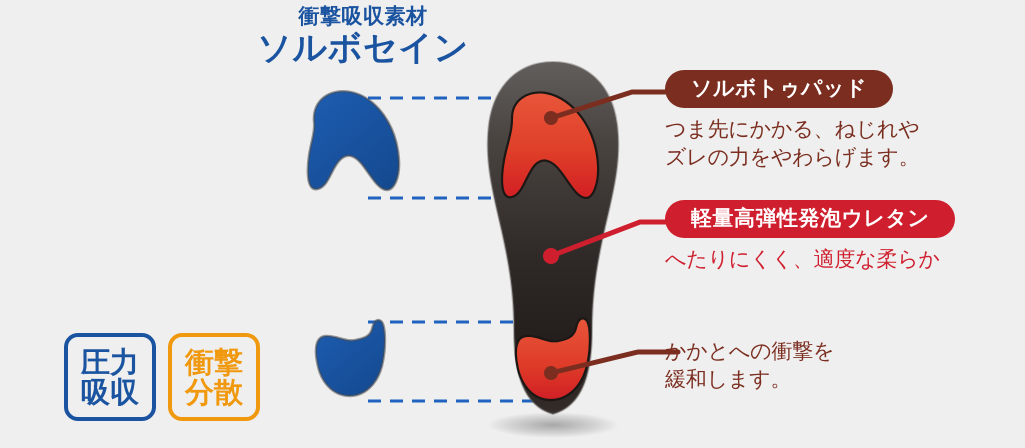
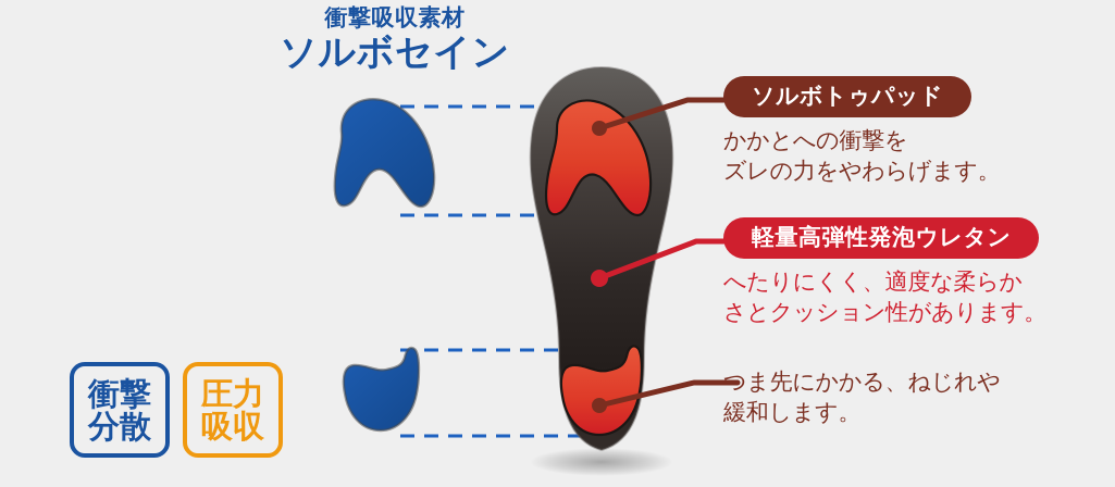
  衝撃吸収素材
  ソルボセイン
- 圧力
+ 衝撃
- 吸収
+ 分散
- 衝撃
+ 圧力
- 分散
+ 吸収
  ソルボトゥパッド
- つま先にかかる、ねじれや
+ かかとへの衝撃を
  ズレの力をやわらげます。
  軽量高弾性発泡ウレタン
  へたりにくく、適度な柔らか
+ さとクッション性があります。
- かかとへの衝撃を
+ つま先にかかる、ねじれや
  緩和します。
